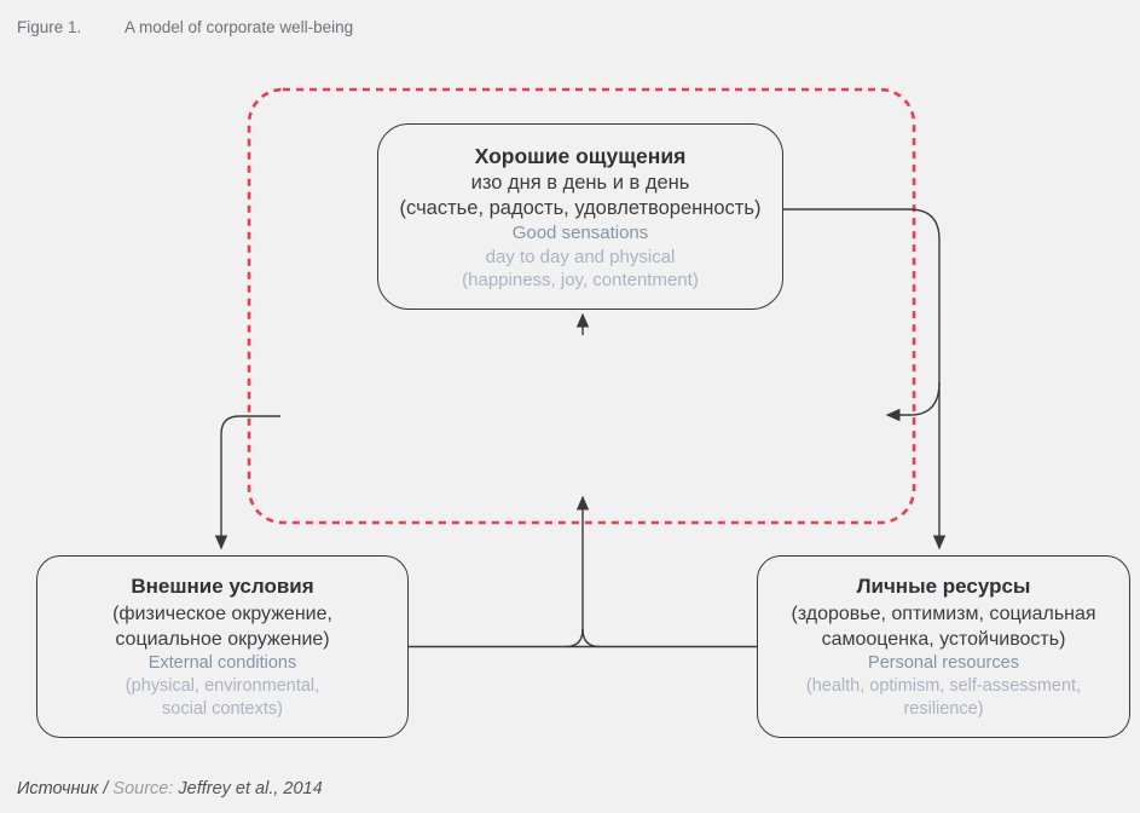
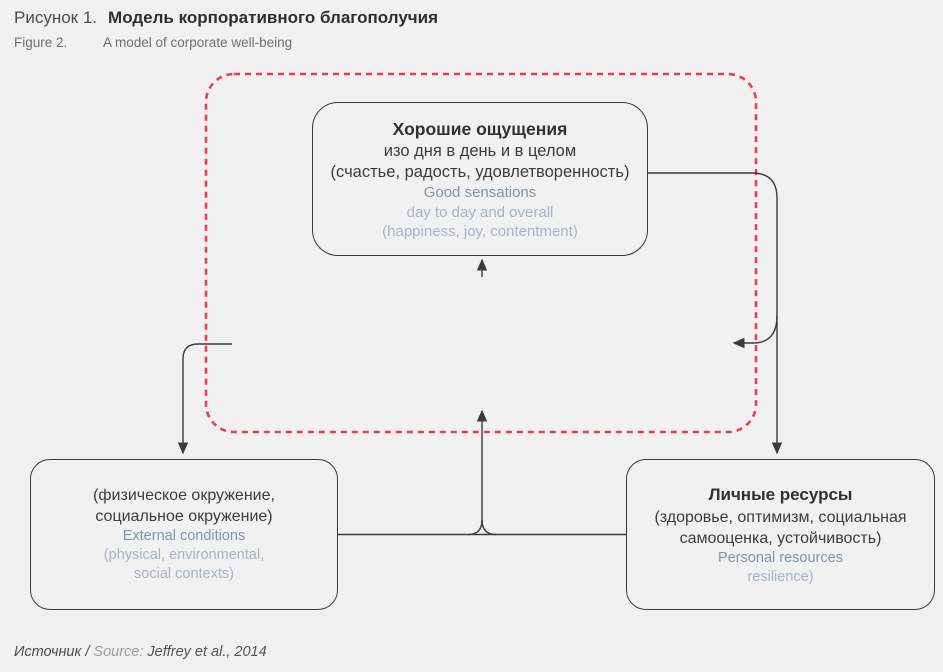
+ Рисунок 1. Модель корпоративного благополучия
- Figure 1. A model of corporate well-being
+ Figure 2. A model of corporate well-being
  Хорошие ощущения
- изо дня в день и в день
+ изо дня в день и в целом
  (счастье, радость, удовлетворенность)
  Good sensations
- day to day and physical
+ day to day and overall
  (happiness, joy, contentment)
- Внешние условия
  (физическое окружение,
  социальное окружение)
  External conditions
  (physical, environmental,
  social contexts)
  Личные ресурсы
  (здоровье, оптимизм, социальная
  самооценка, устойчивость)
  Personal resources
- (health, optimism, self-assessment,
  resilience)
  Источник / Source: Jeffrey et al., 2014
